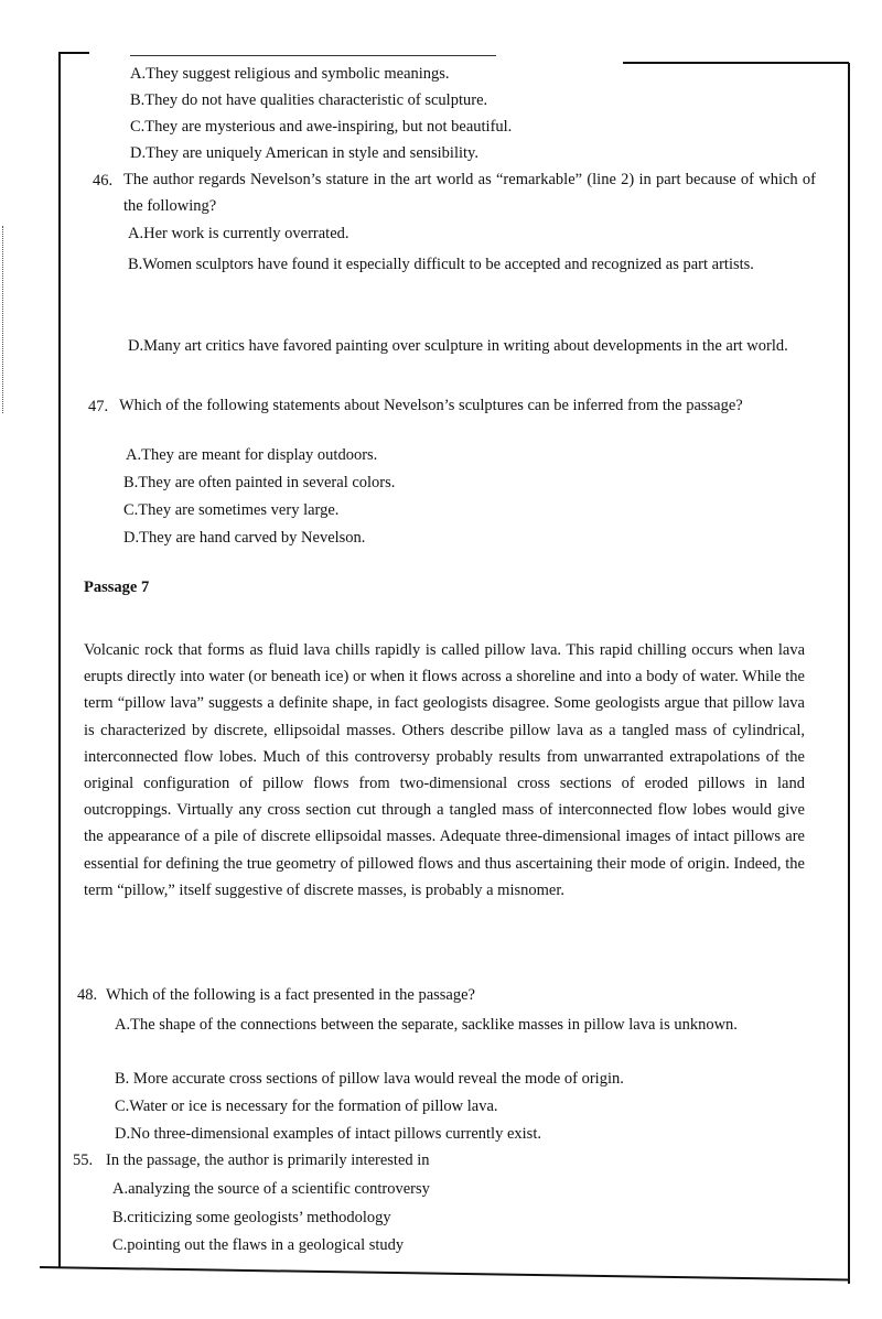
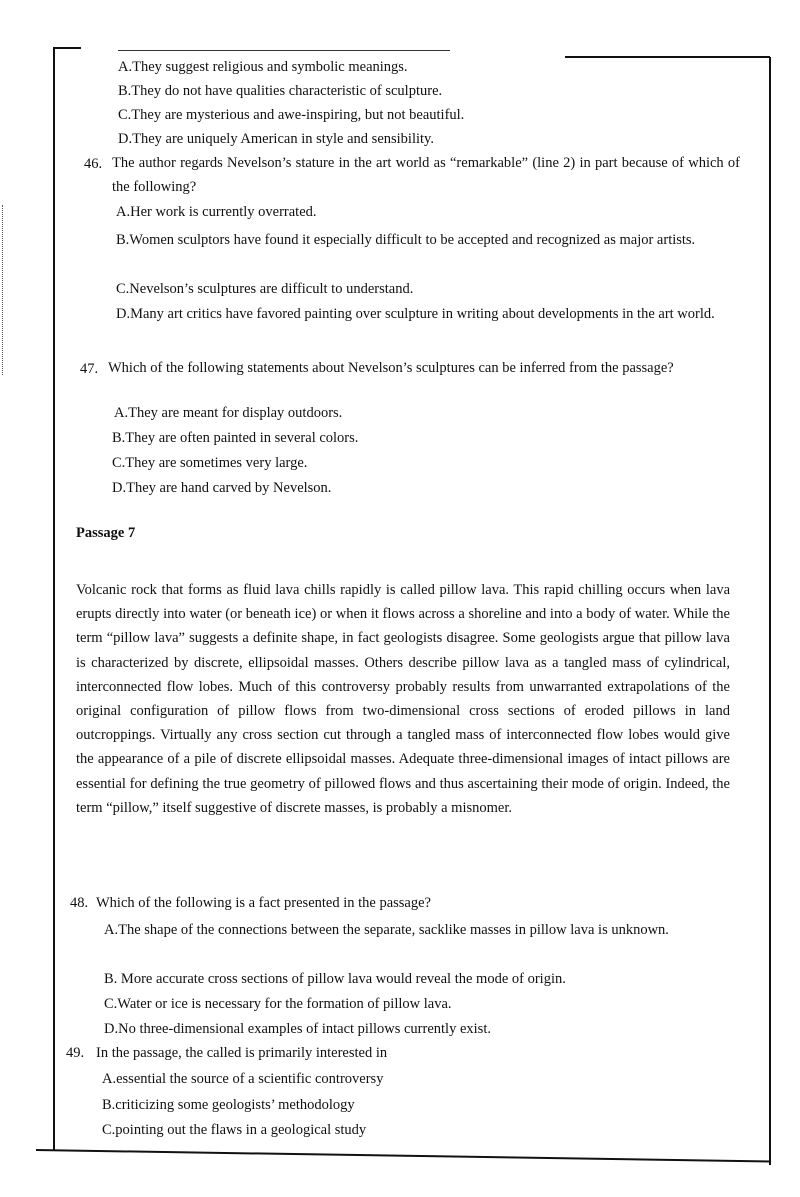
  A.They suggest religious and symbolic meanings.
  B.They do not have qualities characteristic of sculpture.
  C.They are mysterious and awe-inspiring, but not beautiful.
  D.They are uniquely American in style and sensibility.
  46.
  The author regards Nevelson’s stature in the art world as “remarkable” (line 2) in part because of which of the following?
  A.Her work is currently overrated.
- B.Women sculptors have found it especially difficult to be accepted and recognized as part artists.
+ B.Women sculptors have found it especially difficult to be accepted and recognized as major artists.
+ C.Nevelson’s sculptures are difficult to understand.
  D.Many art critics have favored painting over sculpture in writing about developments in the art world.
  47.
  Which of the following statements about Nevelson’s sculptures can be inferred from the passage?
  A.They are meant for display outdoors.
  B.They are often painted in several colors.
  C.They are sometimes very large.
  D.They are hand carved by Nevelson.
  Passage 7
  Volcanic rock that forms as fluid lava chills rapidly is called pillow lava. This rapid chilling occurs when lava erupts directly into water (or beneath ice) or when it flows across a shoreline and into a body of water. While the term “pillow lava” suggests a definite shape, in fact geologists disagree. Some geologists argue that pillow lava is characterized by discrete, ellipsoidal masses. Others describe pillow lava as a tangled mass of cylindrical, interconnected flow lobes. Much of this controversy probably results from unwarranted extrapolations of the original configuration of pillow flows from two-dimensional cross sections of eroded pillows in land outcroppings. Virtually any cross section cut through a tangled mass of interconnected flow lobes would give the appearance of a pile of discrete ellipsoidal masses. Adequate three-dimensional images of intact pillows are essential for defining the true geometry of pillowed flows and thus ascertaining their mode of origin. Indeed, the term “pillow,” itself suggestive of discrete masses, is probably a misnomer.
  48.
  Which of the following is a fact presented in the passage?
  A.The shape of the connections between the separate, sacklike masses in pillow lava is unknown.
  B. More accurate cross sections of pillow lava would reveal the mode of origin.
  C.Water or ice is necessary for the formation of pillow lava.
  D.No three-dimensional examples of intact pillows currently exist.
- 55.
+ 49.
- In the passage, the author is primarily interested in
+ In the passage, the called is primarily interested in
- A.analyzing the source of a scientific controversy
+ A.essential the source of a scientific controversy
  B.criticizing some geologists’ methodology
  C.pointing out the flaws in a geological study
